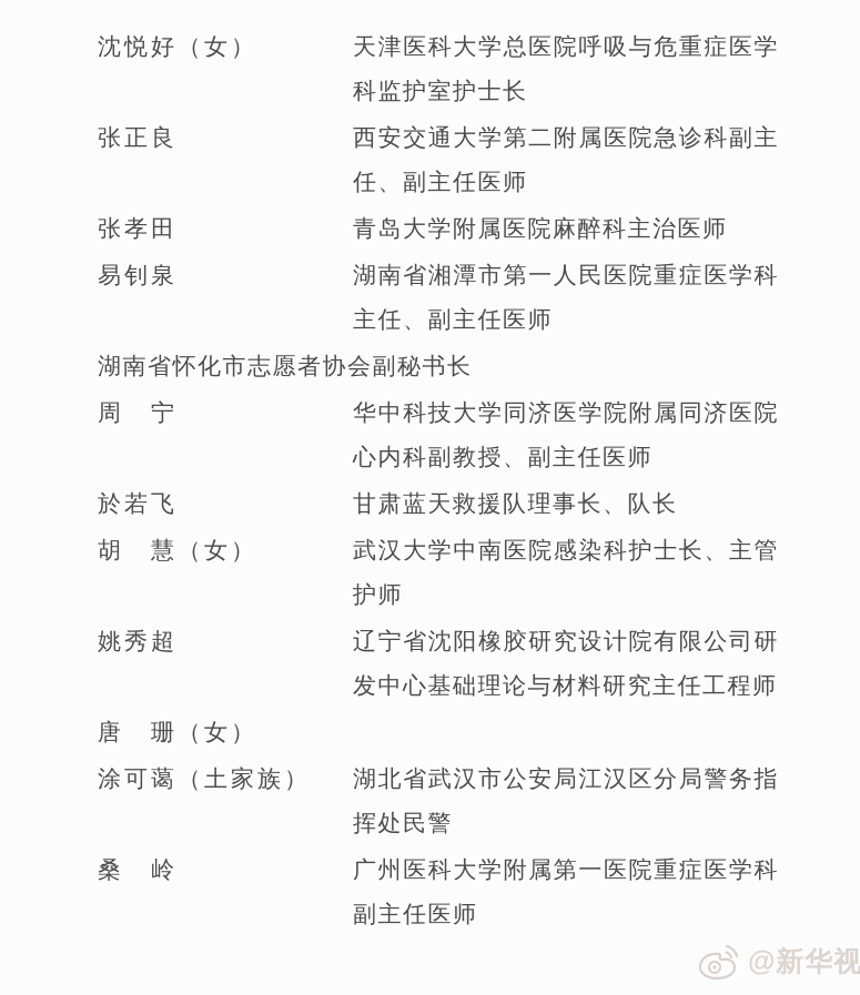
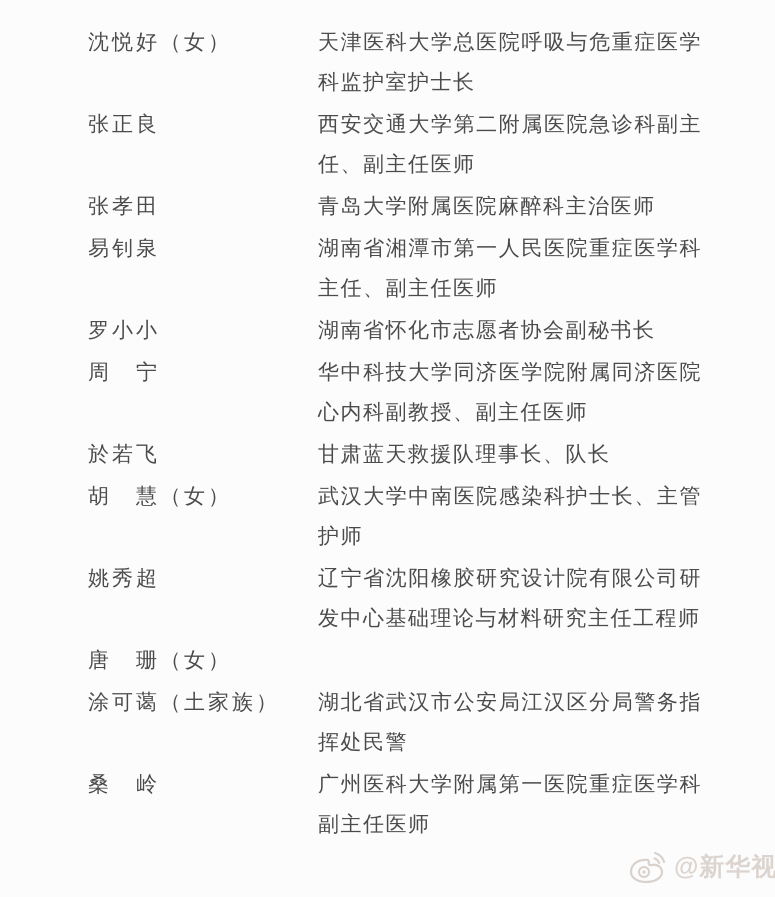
  沈悦好（女）
  天津医科大学总医院呼吸与危重症医学科监护室护士长
  张正良
  西安交通大学第二附属医院急诊科副主任、副主任医师
  张孝田
  青岛大学附属医院麻醉科主治医师
  易钊泉
  湖南省湘潭市第一人民医院重症医学科主任、副主任医师
+ 罗小小
  湖南省怀化市志愿者协会副秘书长
  周 宁
  华中科技大学同济医学院附属同济医院心内科副教授、副主任医师
  於若飞
  甘肃蓝天救援队理事长、队长
  胡 慧（女）
  武汉大学中南医院感染科护士长、主管护师
  姚秀超
  辽宁省沈阳橡胶研究设计院有限公司研发中心基础理论与材料研究主任工程师
  唐 珊（女）
  涂可蔼（土家族）
  湖北省武汉市公安局江汉区分局警务指挥处民警
  桑 岭
  广州医科大学附属第一医院重症医学科副主任医师
  @新华视
